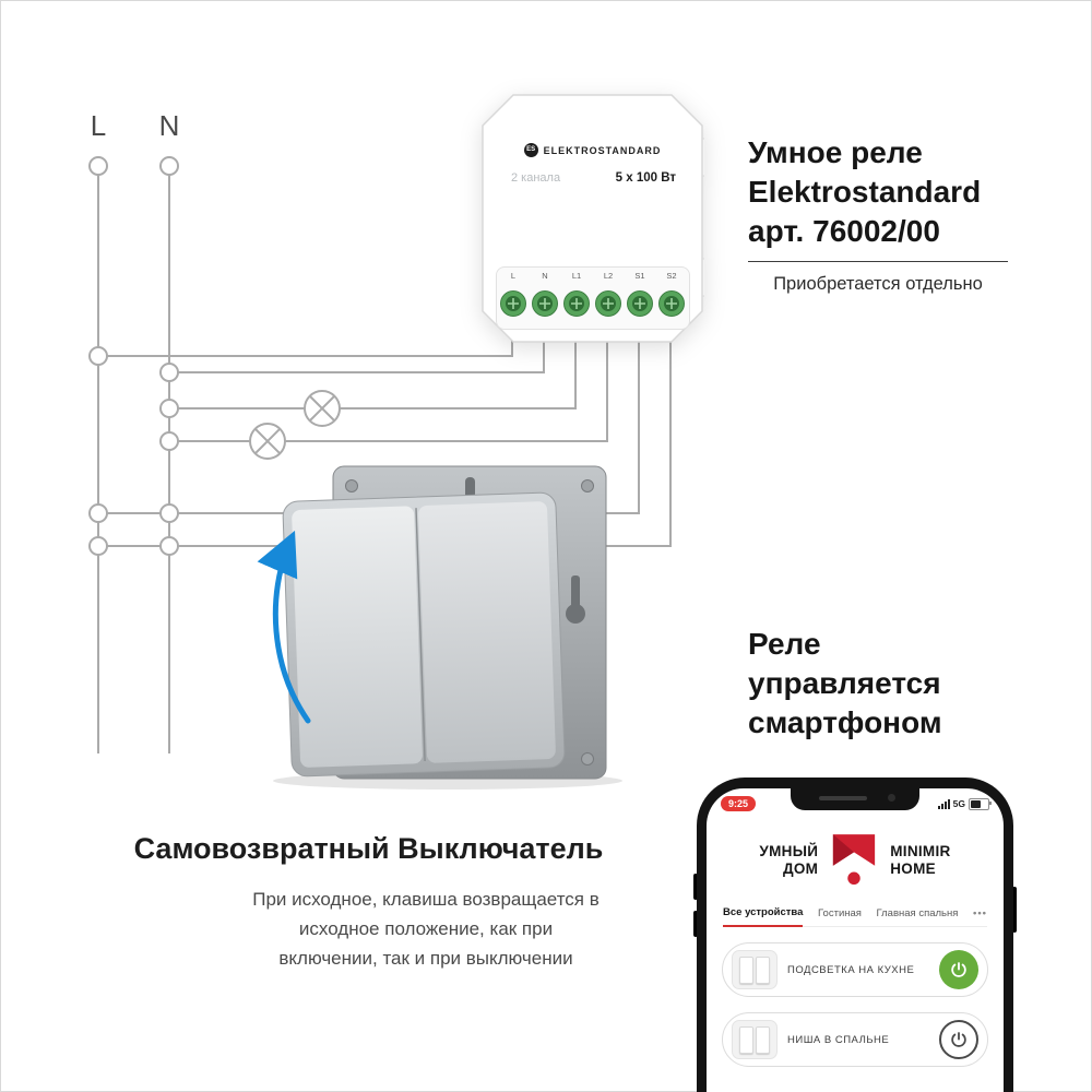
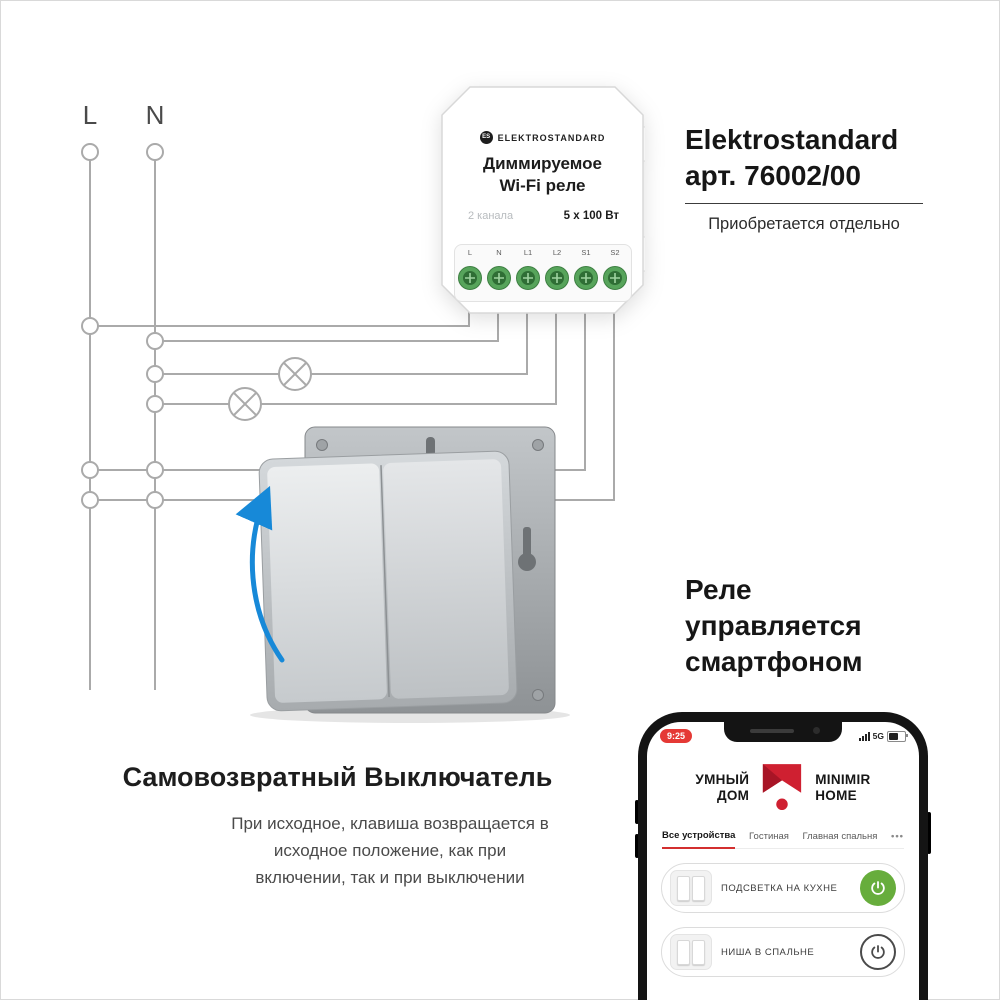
  L
  N
  ELEKTROSTANDARD
+ Диммируемое
+ Wi-Fi реле
  2 канала
  5 x 100 Вт
  L
  N
  L1
  L2
  S1
  S2
- Умное реле
  Elektrostandard
  арт. 76002/00
  Приобретается отдельно
  Реле
  управляется
  смартфоном
  Самовозвратный Выключатель
  При исходное, клавиша возвращается в
  исходное положение, как при
  включении, так и при выключении
  9:25
  5G
  УМНЫЙ
  ДОМ
  MINIMIR
  HOME
  Все устройства
  Гостиная
  Главная спальня
  •••
  ПОДСВЕТКА НА КУХНЕ
  НИША В СПАЛЬНЕ
